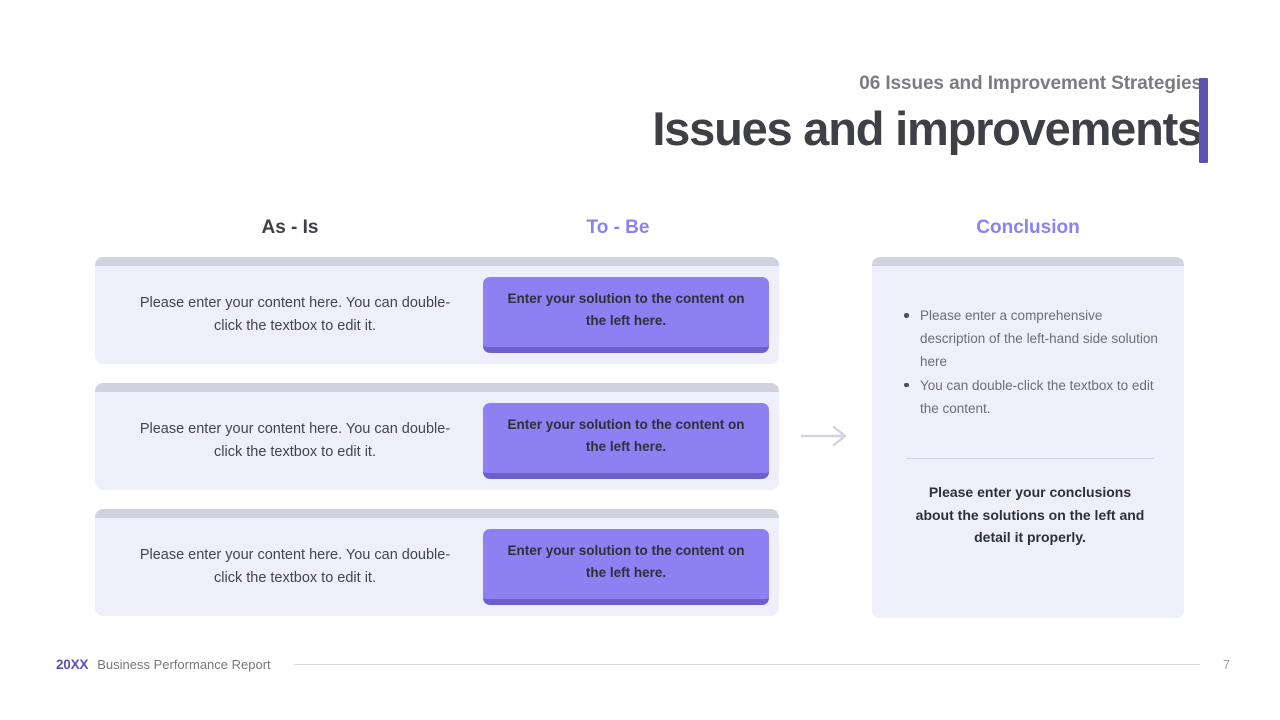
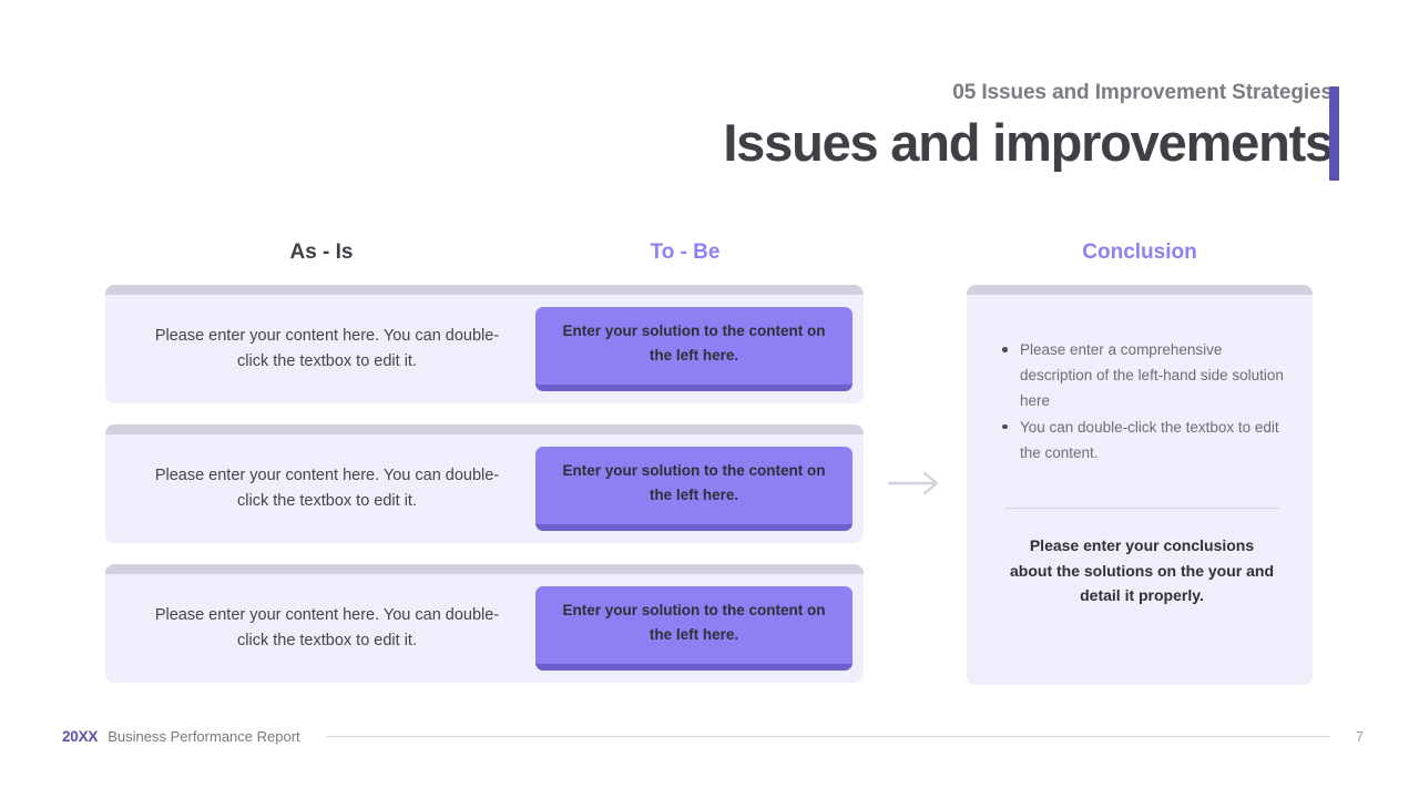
- 06 Issues and Improvement Strategies
+ 05 Issues and Improvement Strategies
  Issues and improvements
  As - Is
  To - Be
  Conclusion
  Please enter your content here. You can double-click the textbox to edit it.
  Enter your solution to the content on the left here.
  Please enter your content here. You can double-click the textbox to edit it.
  Enter your solution to the content on the left here.
  Please enter your content here. You can double-click the textbox to edit it.
  Enter your solution to the content on the left here.
  Please enter a comprehensive description of the left-hand side solution here
  You can double-click the textbox to edit the content.
- Please enter your conclusions about the solutions on the left and detail it properly.
+ Please enter your conclusions about the solutions on the your and detail it properly.
  20XX
  Business Performance Report
  7
